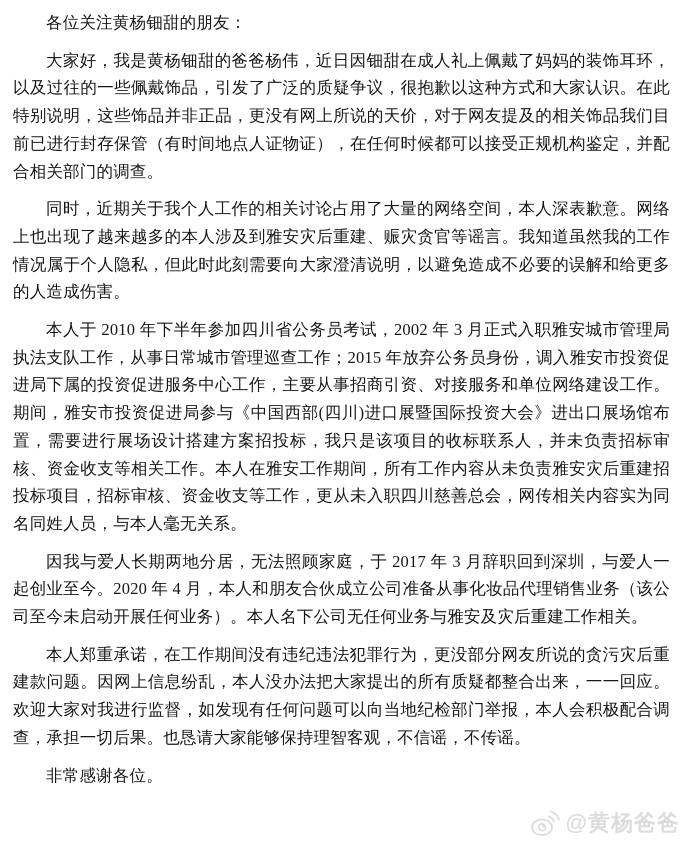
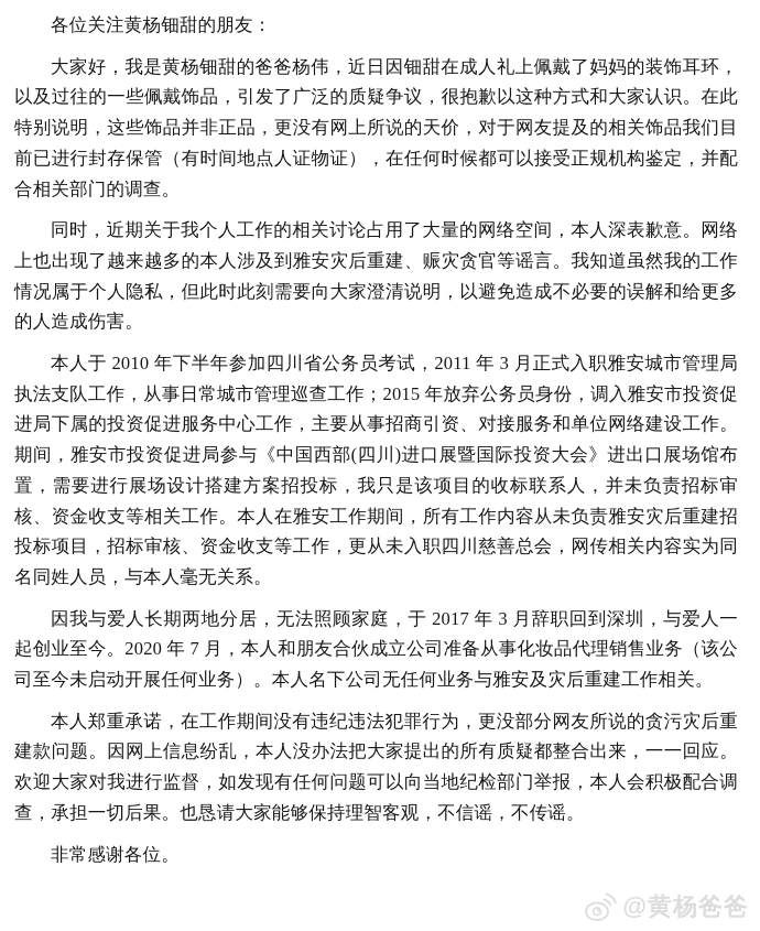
  各位关注黄杨钿甜的朋友：
  大家好，我是黄杨钿甜的爸爸杨伟，近日因钿甜在成人礼上佩戴了妈妈的装饰耳环，以及过往的一些佩戴饰品，引发了广泛的质疑争议，很抱歉以这种方式和大家认识。在此特别说明，这些饰品并非正品，更没有网上所说的天价，对于网友提及的相关饰品我们目前已进行封存保管（有时间地点人证物证），在任何时候都可以接受正规机构鉴定，并配合相关部门的调查。
  同时，近期关于我个人工作的相关讨论占用了大量的网络空间，本人深表歉意。网络上也出现了越来越多的本人涉及到雅安灾后重建、赈灾贪官等谣言。我知道虽然我的工作情况属于个人隐私，但此时此刻需要向大家澄清说明，以避免造成不必要的误解和给更多的人造成伤害。
- 本人于 2010 年下半年参加四川省公务员考试，2002 年 3 月正式入职雅安城市管理局执法支队工作，从事日常城市管理巡查工作；2015 年放弃公务员身份，调入雅安市投资促进局下属的投资促进服务中心工作，主要从事招商引资、对接服务和单位网络建设工作。期间，雅安市投资促进局参与《中国西部(四川)进口展暨国际投资大会》进出口展场馆布置，需要进行展场设计搭建方案招投标，我只是该项目的收标联系人，并未负责招标审核、资金收支等相关工作。本人在雅安工作期间，所有工作内容从未负责雅安灾后重建招投标项目，招标审核、资金收支等工作，更从未入职四川慈善总会，网传相关内容实为同名同姓人员，与本人毫无关系。
+ 本人于 2010 年下半年参加四川省公务员考试，2011 年 3 月正式入职雅安城市管理局执法支队工作，从事日常城市管理巡查工作；2015 年放弃公务员身份，调入雅安市投资促进局下属的投资促进服务中心工作，主要从事招商引资、对接服务和单位网络建设工作。期间，雅安市投资促进局参与《中国西部(四川)进口展暨国际投资大会》进出口展场馆布置，需要进行展场设计搭建方案招投标，我只是该项目的收标联系人，并未负责招标审核、资金收支等相关工作。本人在雅安工作期间，所有工作内容从未负责雅安灾后重建招投标项目，招标审核、资金收支等工作，更从未入职四川慈善总会，网传相关内容实为同名同姓人员，与本人毫无关系。
- 因我与爱人长期两地分居，无法照顾家庭，于 2017 年 3 月辞职回到深圳，与爱人一起创业至今。2020 年 4 月，本人和朋友合伙成立公司准备从事化妆品代理销售业务（该公司至今未启动开展任何业务）。本人名下公司无任何业务与雅安及灾后重建工作相关。
+ 因我与爱人长期两地分居，无法照顾家庭，于 2017 年 3 月辞职回到深圳，与爱人一起创业至今。2020 年 7 月，本人和朋友合伙成立公司准备从事化妆品代理销售业务（该公司至今未启动开展任何业务）。本人名下公司无任何业务与雅安及灾后重建工作相关。
  本人郑重承诺，在工作期间没有违纪违法犯罪行为，更没部分网友所说的贪污灾后重建款问题。因网上信息纷乱，本人没办法把大家提出的所有质疑都整合出来，一一回应。欢迎大家对我进行监督，如发现有任何问题可以向当地纪检部门举报，本人会积极配合调查，承担一切后果。也恳请大家能够保持理智客观，不信谣，不传谣。
  非常感谢各位。
  @黄杨爸爸
